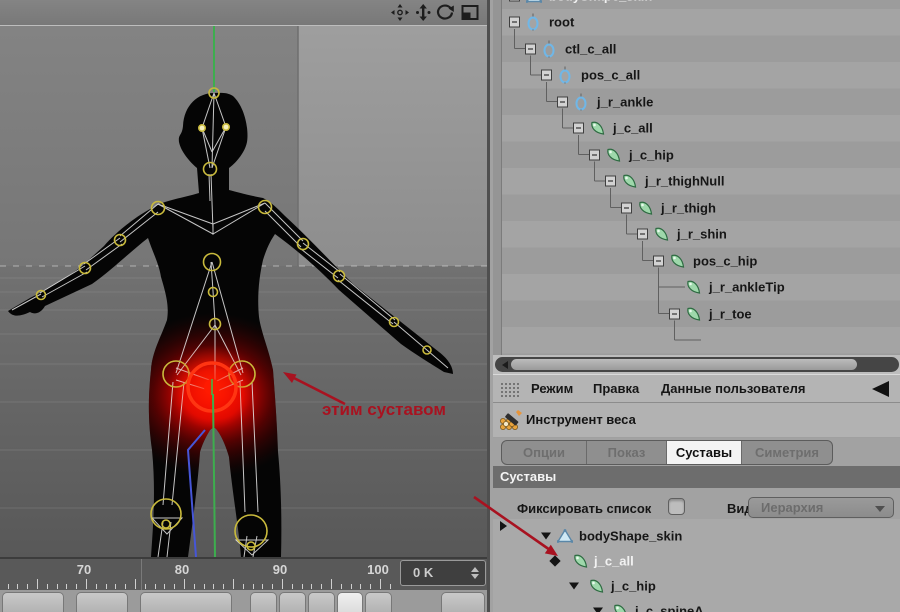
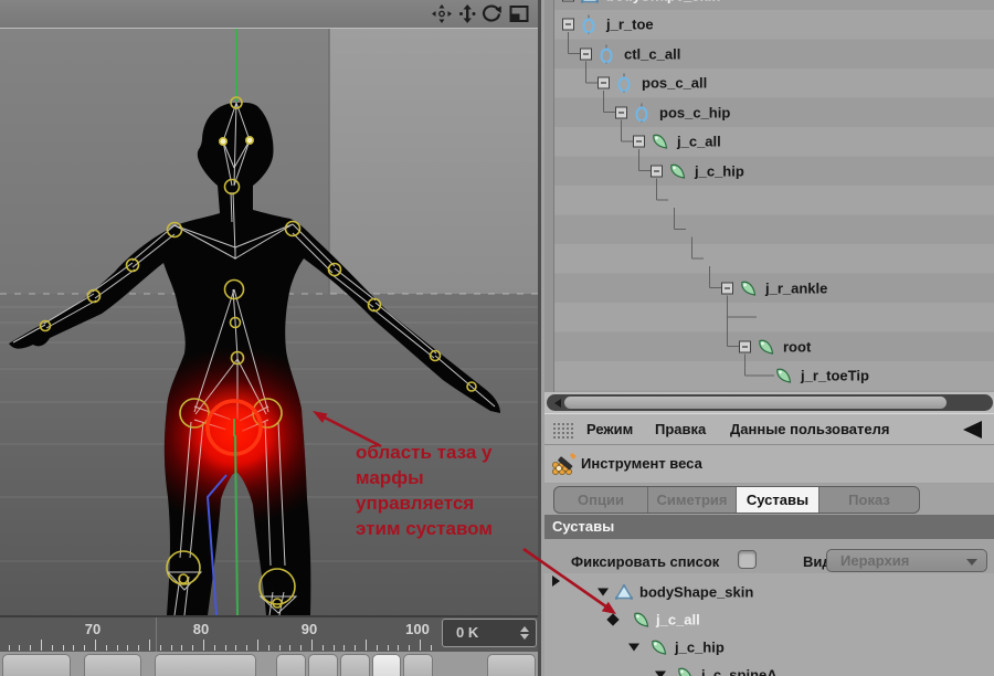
  70
  80
  90
  100
  0 K
- root
+ j_r_toe
  ctl_c_all
  pos_c_all
- j_r_ankle
+ pos_c_hip
  j_c_all
  j_c_hip
- j_r_thighNull
- j_r_thigh
- j_r_shin
- pos_c_hip
+ j_r_ankle
- j_r_ankleTip
- j_r_toe
+ root
+ j_r_toeTip
  Режим
  Правка
  Данные пользователя
  Инструмент веса
  Опции
- Показ
+ Симетрия
  Суставы
- Симетрия
+ Показ
  Суставы
  Фиксировать список
  Иерархия
  bodyShape_skin
  j_c_all
  j_c_hip
  j_c_spineA
+ область таза у
+ марфы
+ управляется
  этим суставом
